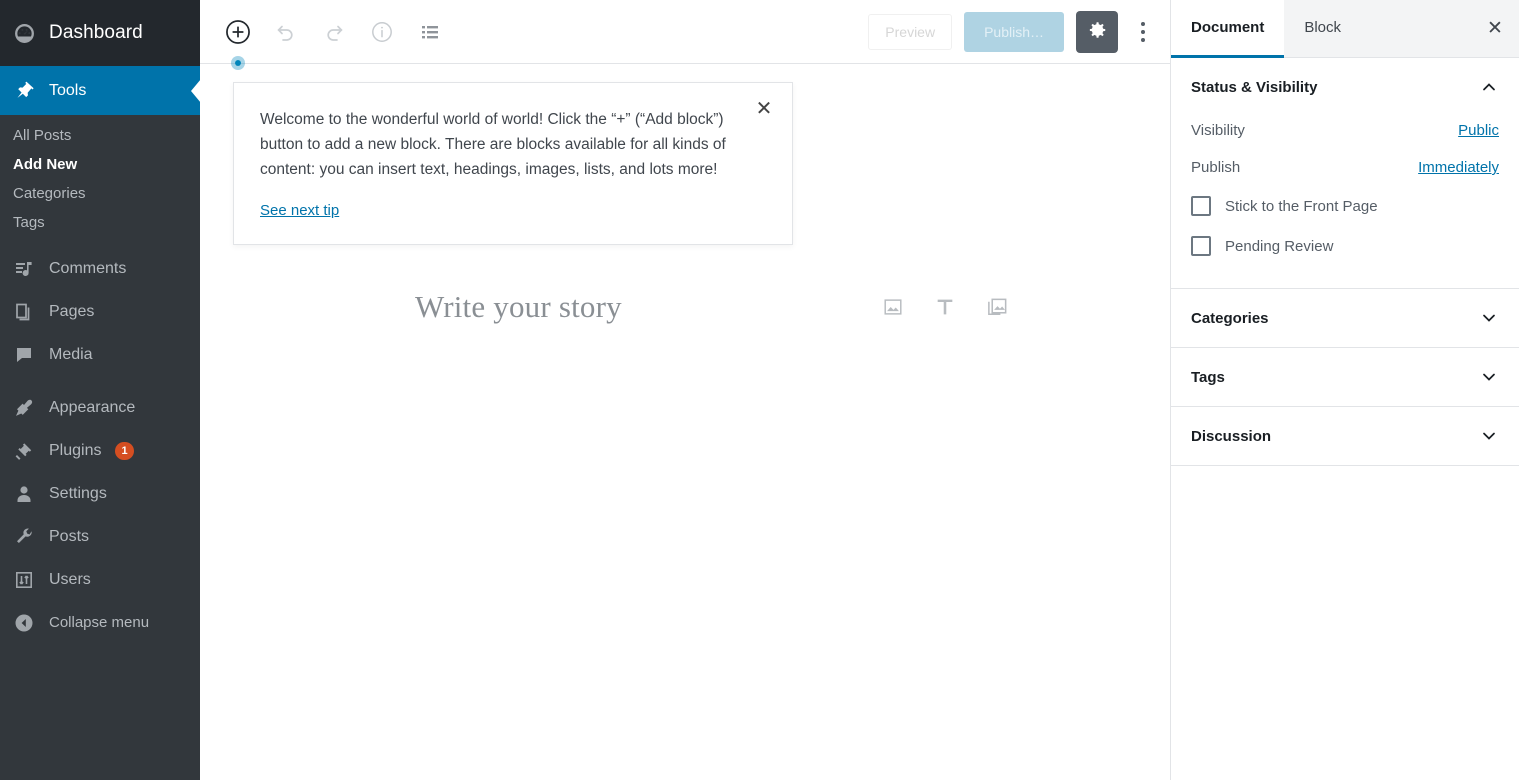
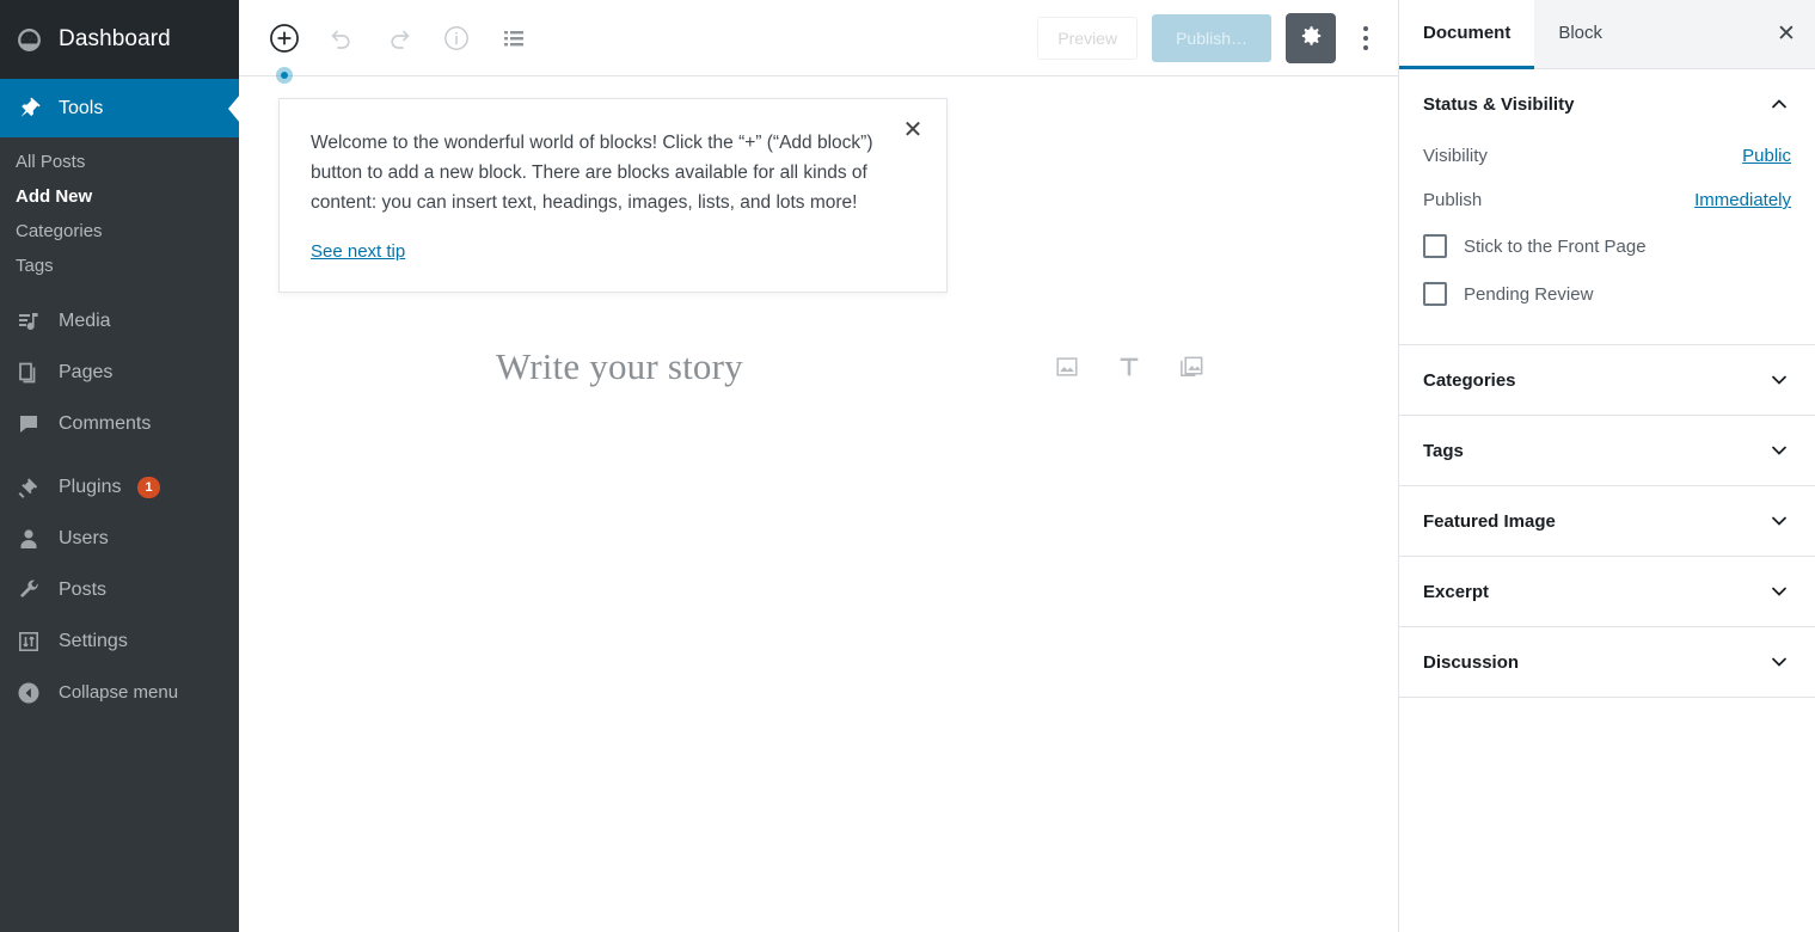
  Dashboard
  Tools
  All Posts
  Add New
  Categories
  Tags
- Comments
+ Media
  Pages
- Media
+ Comments
- Appearance
  Plugins
  1
- Settings
+ Users
  Posts
- Users
+ Settings
  Collapse menu
  Preview
  Publish…
  ✕
- Welcome to the wonderful world of world! Click the “+” (“Add block”) button to add a new block. There are blocks available for all kinds of content: you can insert text, headings, images, lists, and lots more!
+ Welcome to the wonderful world of blocks! Click the “+” (“Add block”) button to add a new block. There are blocks available for all kinds of content: you can insert text, headings, images, lists, and lots more!
  See next tip
  Write your story
  Document
  Block
  ✕
  Status & Visibility
  Visibility
  Public
  Publish
  Immediately
  Stick to the Front Page
  Pending Review
  Categories
  Tags
+ Featured Image
+ Excerpt
  Discussion
